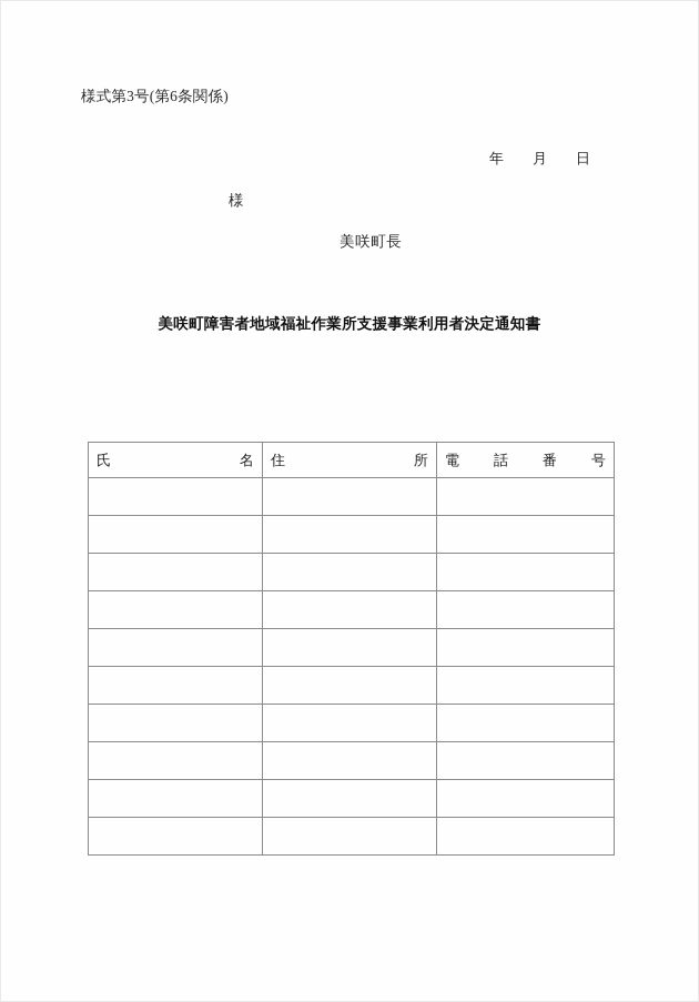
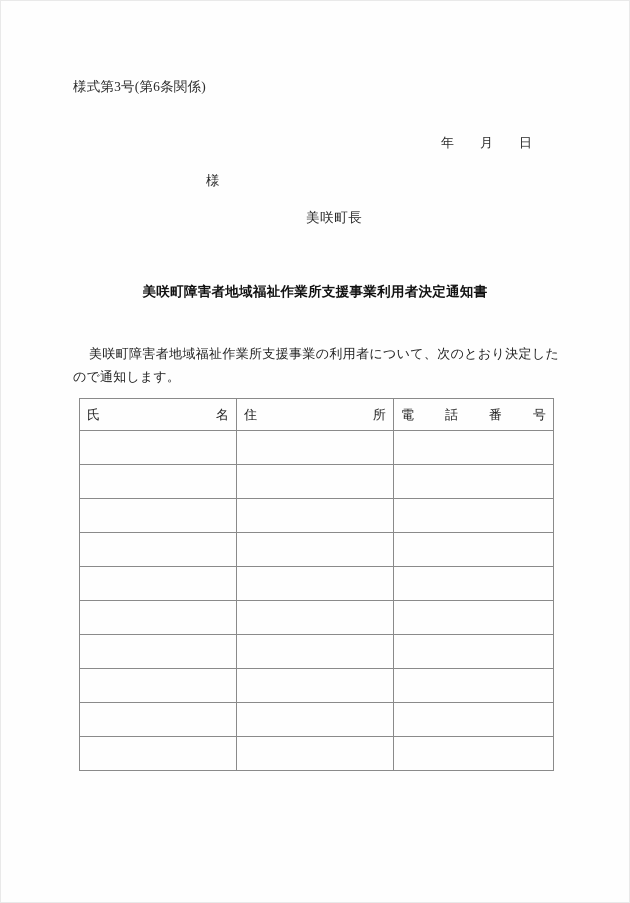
  様式第3号(第6条関係)
  年 月 日
  様
  美咲町長
  美咲町障害者地域福祉作業所支援事業利用者決定通知書
+ 美咲町障害者地域福祉作業所支援事業の利用者について、次のとおり決定したので通知します。
  氏 名	住 所	電 話 番 号
